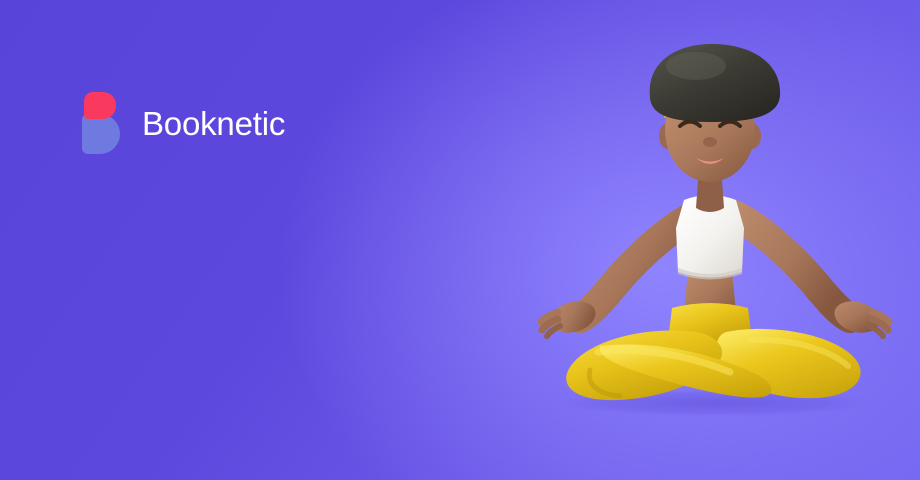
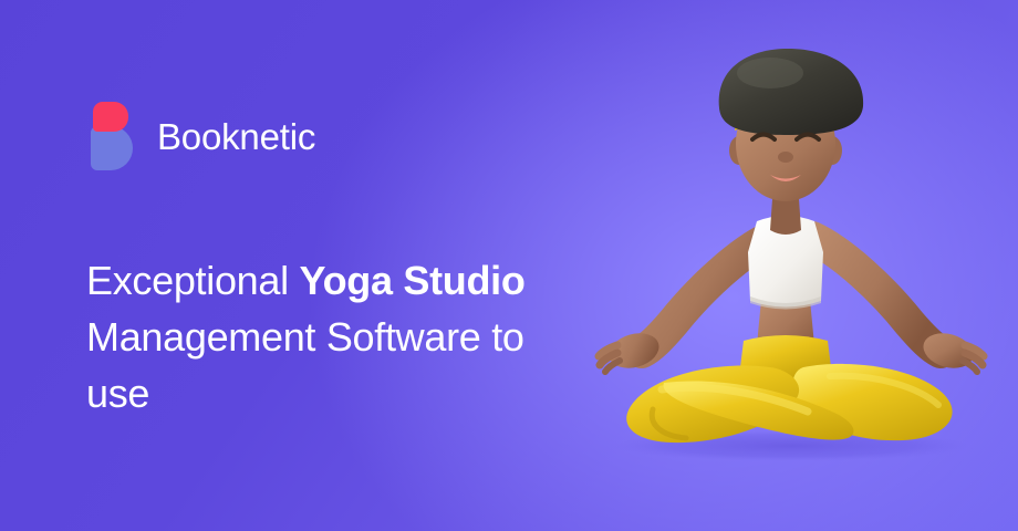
  Booknetic
+ Exceptional Yoga Studio Management Software to use
